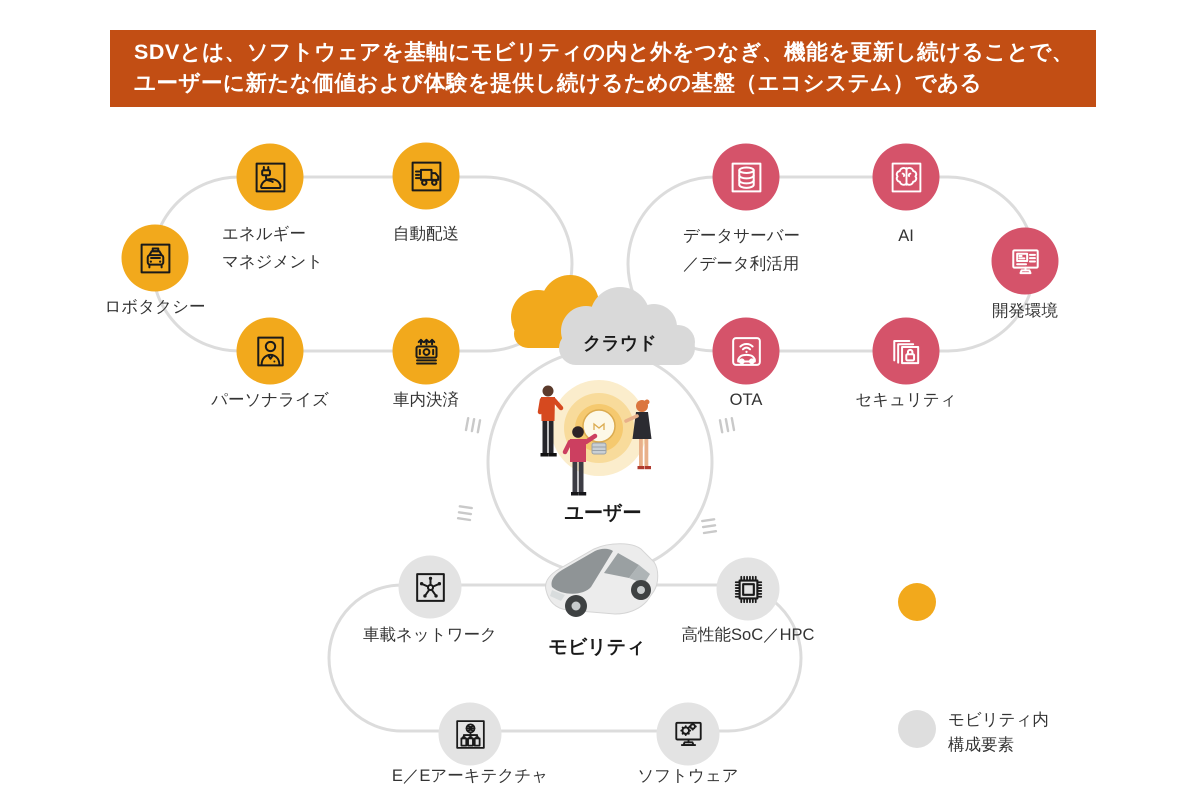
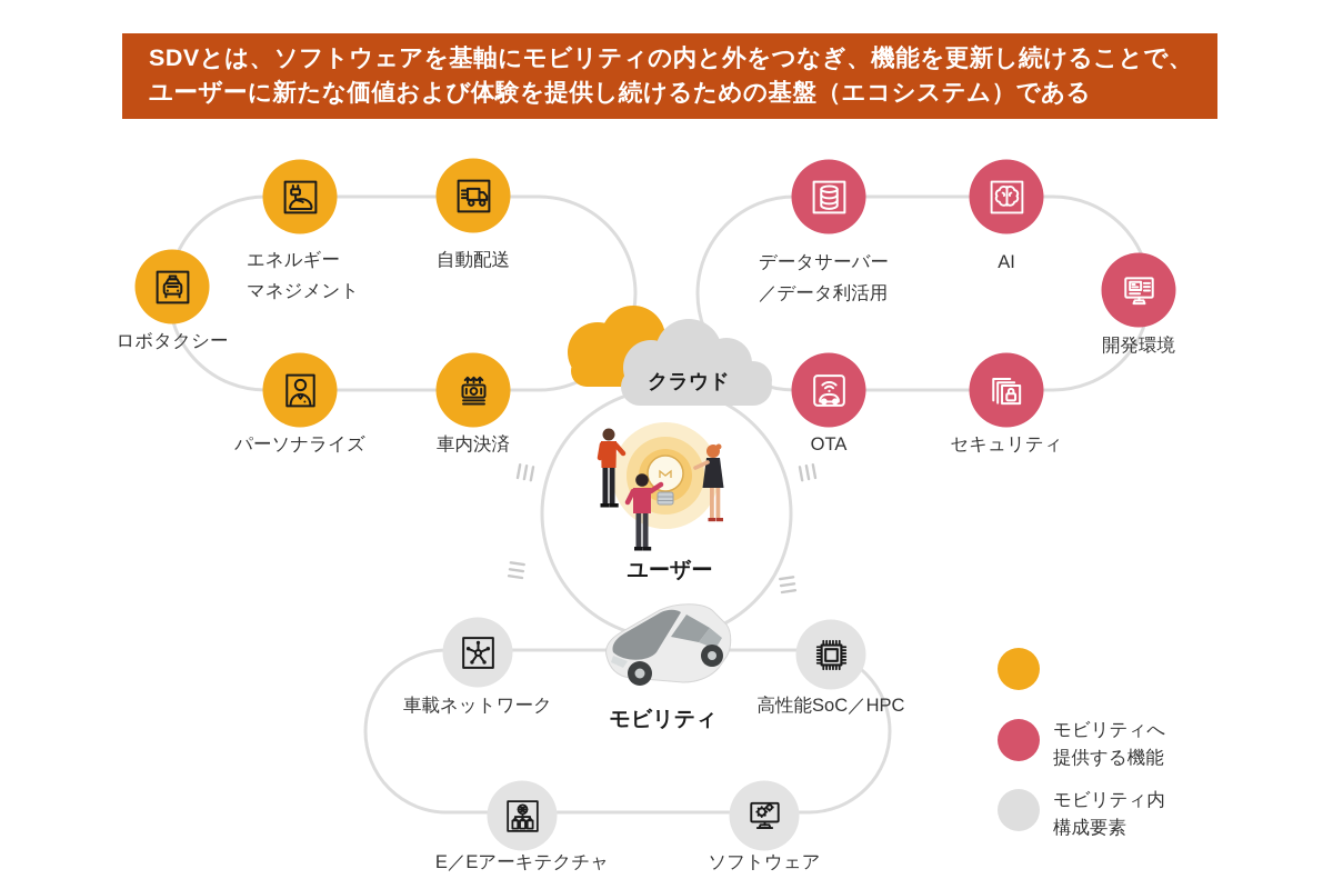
  SDVとは、ソフトウェアを基軸にモビリティの内と外をつなぎ、機能を更新し続けることで、
  ユーザーに新たな価値および体験を提供し続けるための基盤（エコシステム）である
  ロボタクシー
  エネルギー
  マネジメント
  自動配送
  パーソナライズ
  車内決済
  データサーバー
  ／データ利活用
  AI
  開発環境
  OTA
  セキュリティ
  車載ネットワーク
  高性能SoC／HPC
  E／Eアーキテクチャ
  ソフトウェア
  クラウド
  ユーザー
  モビリティ
+ モビリティへ
+ 提供する機能
  モビリティ内
  構成要素
